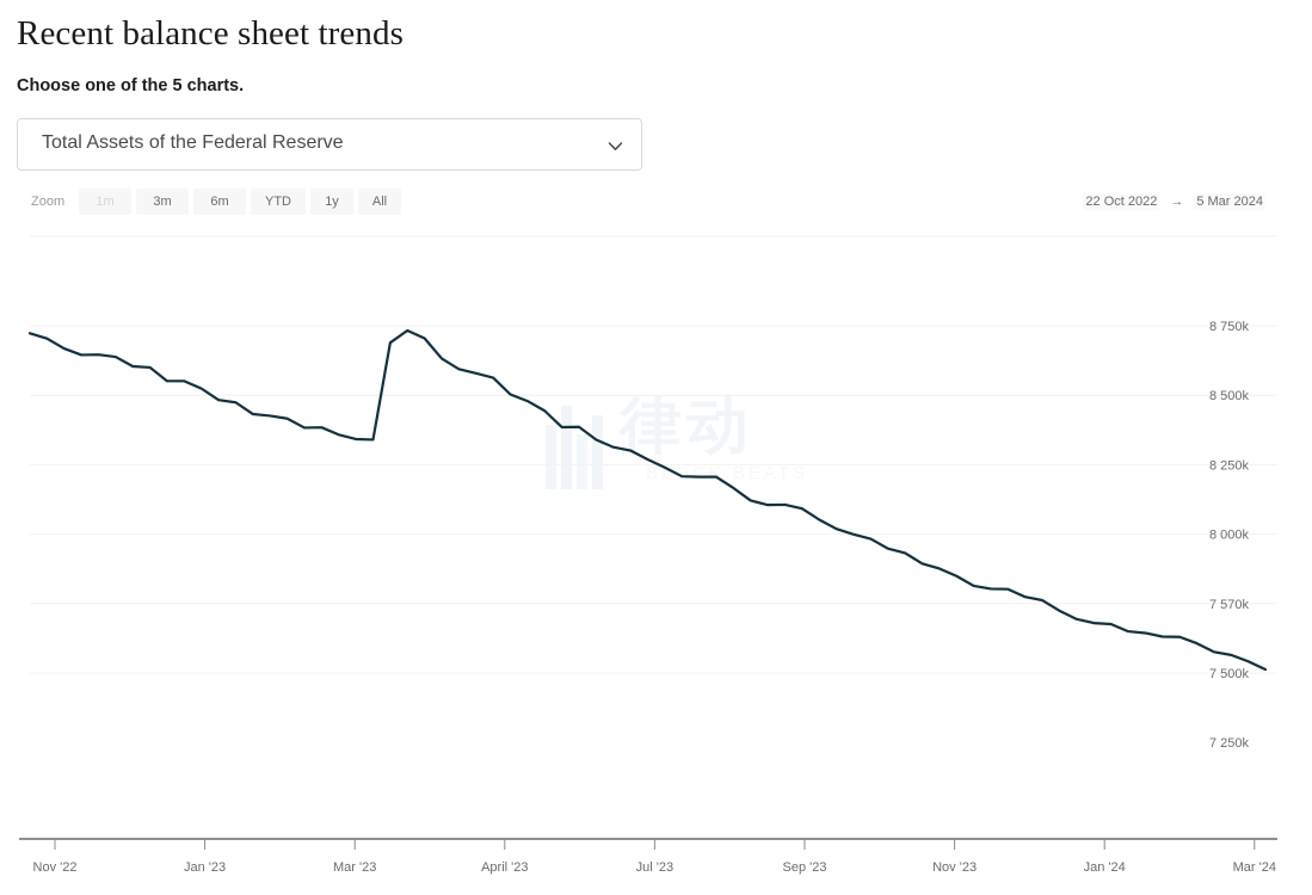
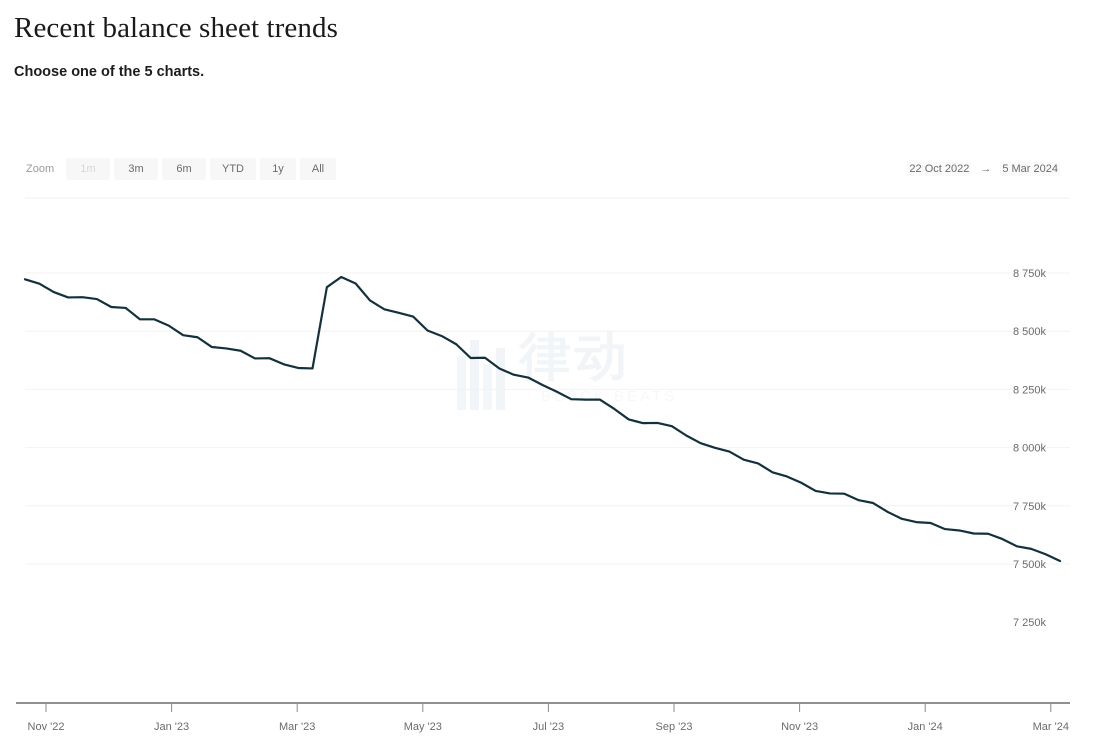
  Recent balance sheet trends
  Choose one of the 5 charts.
- Total Assets of the Federal Reserve
  Zoom
  1m
  3m
  6m
  YTD
  1y
  All
  22 Oct 2022 → 5 Mar 2024
  律动
  BLOCK BEATS
  8 750k
  8 500k
  8 250k
  8 000k
- 7 570k
+ 7 750k
  7 500k
  7 250k
  Nov '22
  Jan '23
  Mar '23
- April '23
+ May '23
  Jul '23
  Sep '23
  Nov '23
  Jan '24
  Mar '24
